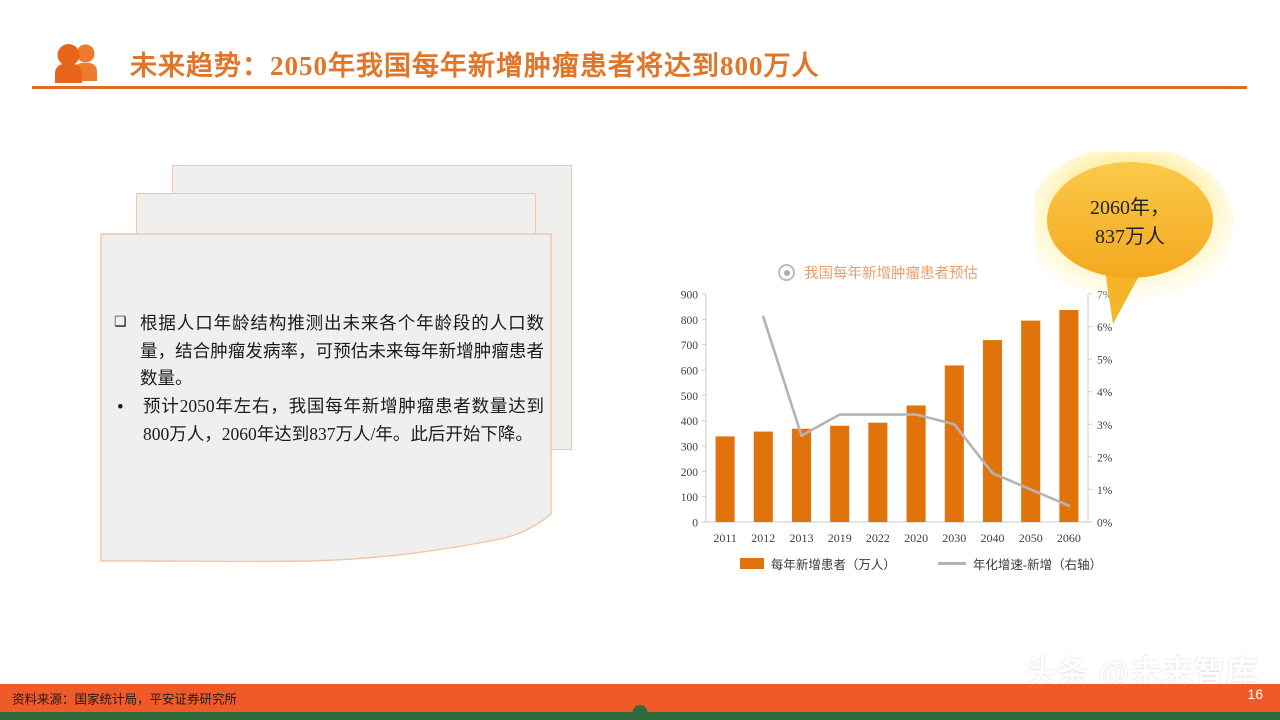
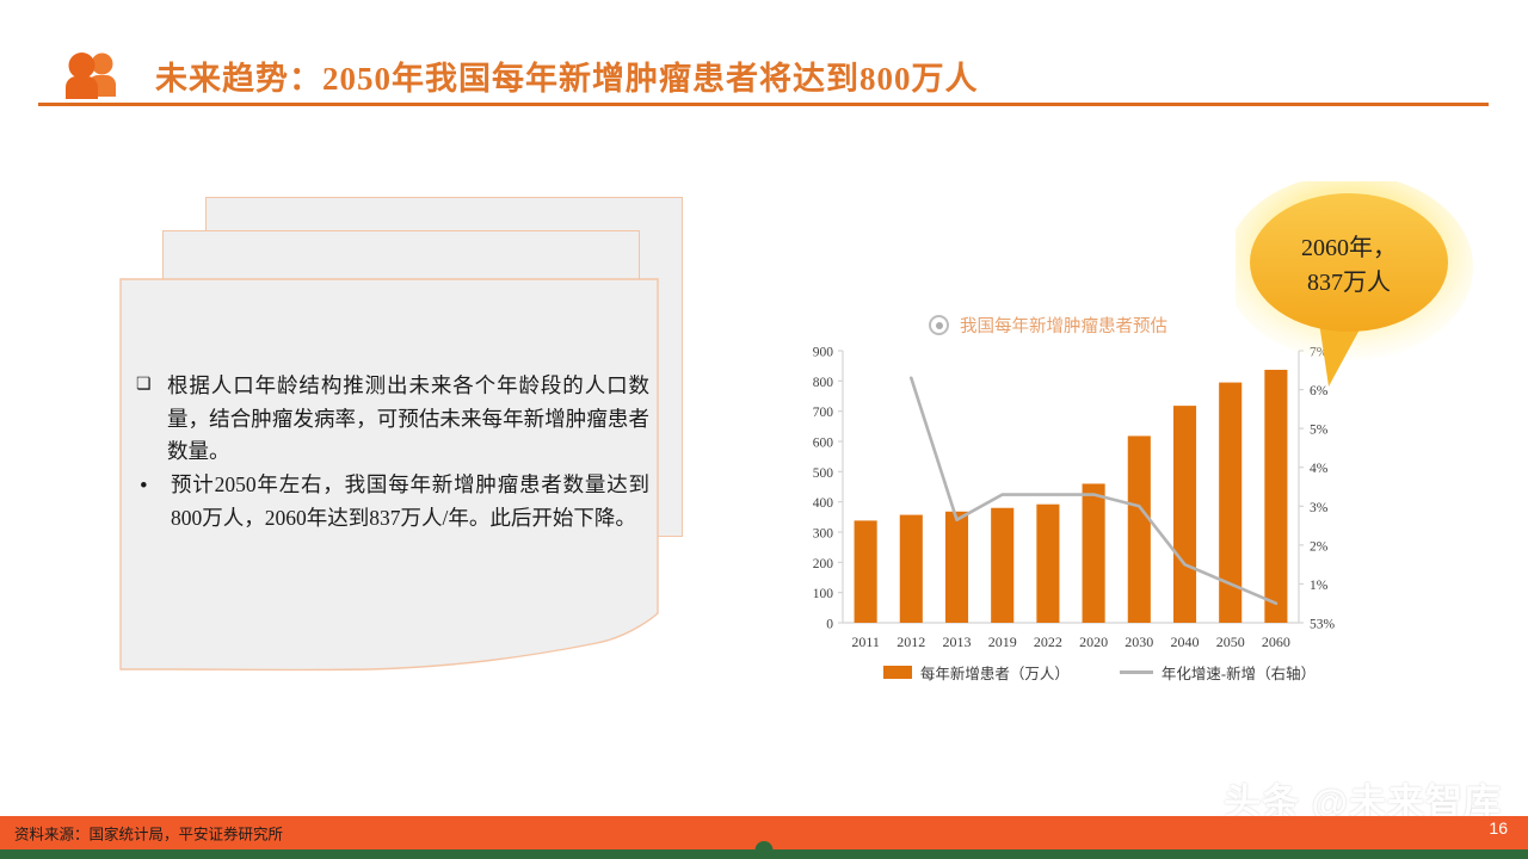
  未来趋势：2050年我国每年新增肿瘤患者将达到800万人
  ❏
  根据人口年龄结构推测出未来各个年龄段的人口数量，结合肿瘤发病率，可预估未来每年新增肿瘤患者数量。
  •
  预计2050年左右，我国每年新增肿瘤患者数量达到800万人，2060年达到837万人/年。此后开始下降。
  我国每年新增肿瘤患者预估
  0
  100
  200
  300
  400
  500
  600
  700
  800
  900
- 0%
+ 53%
  1%
  2%
  3%
  4%
  5%
  6%
  2011
  2012
  2013
  2019
  2022
  2020
  2030
  2040
  2050
  2060
  每年新增患者（万人）
  年化增速-新增（右轴）
  2060年，
  837万人
  头条 @未来智库
  资料来源：国家统计局，平安证券研究所
  16
